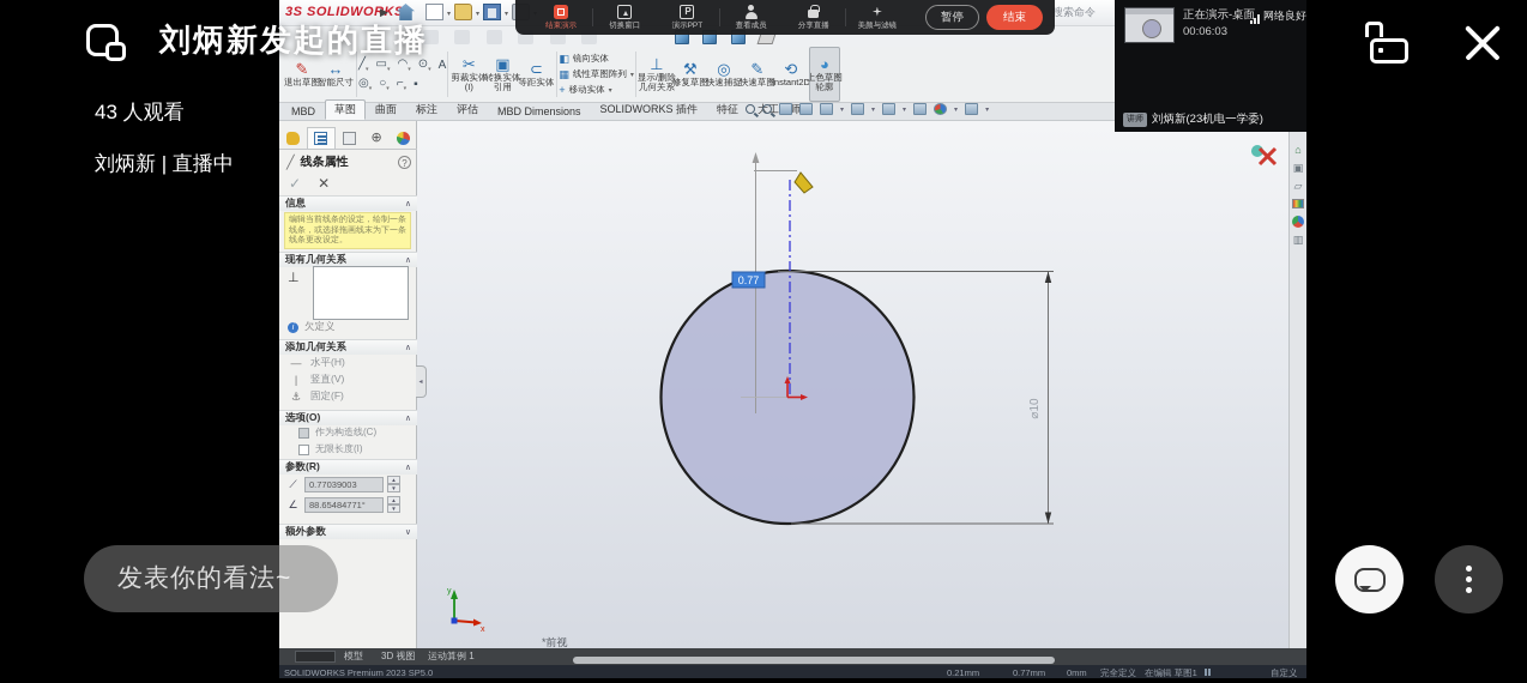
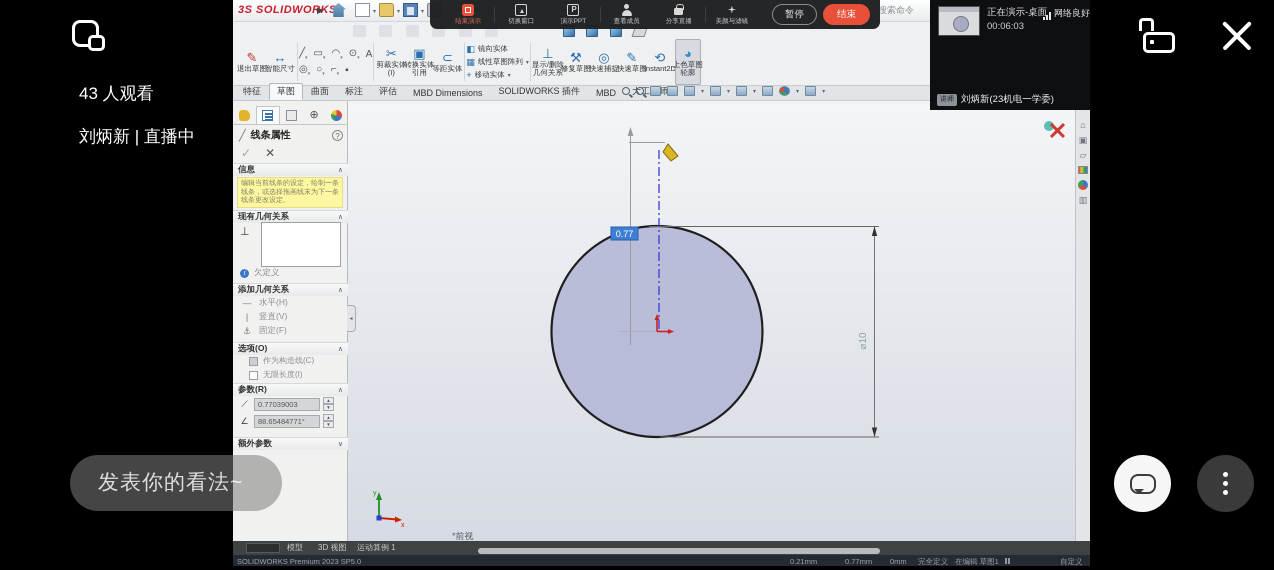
  3S SOLIDWORKS
  ▶
  搜索命令
  ✎
  退出草图
  ↔
  智能尺寸
  A
  ▪
  ✂
  剪裁实体(I)
  ▣
  转换实体引用
  ⊂
  等距实体
  ◧
  镜向实体
  ▦
  线性草图阵列
  +
  移动实体
  ⊥
  显示/删除几何关系
  ⚒
  修复草图
  ◎
  快速捕捉
  ✎
  快速草图
  ⟲
  Instant2D
  ◕
  上色草图轮廓
- MBD
+ 特征
  草图
  曲面
  标注
  评估
  MBD Dimensions
  SOLIDWORKS 插件
- 特征
+ MBD
  0.77
  *前视
  ⊕
  ╱
  线条属性
  ?
  ✓
  ✕
  信息
  现有几何关系
  ⊥
  欠定义
  添加几何关系
  —
  水平(H)
  |
  竖直(V)
  ⚓
  固定(F)
  选项(O)
  作为构造线(C)
  无限长度(I)
  参数(R)
  ⟋
  0.77039003
  ∠
  88.65484771°
  额外参数
  ⌂
  ▣
  ▱
  ▥
  模型
  3D 视图
  运动算例 1
  SOLIDWORKS Premium 2023 SP5.0
  0.21mm
  0.77mm
  0mm
  完全定义
  在编辑 草图1
  自定义
  暂停
  结束
  正在演示-桌面
  00:06:03
  网络良好
  刘炳新(23机电一学委)
- 刘炳新发起的直播
  43 人观看
  刘炳新 | 直播中
  发表你的看法~
